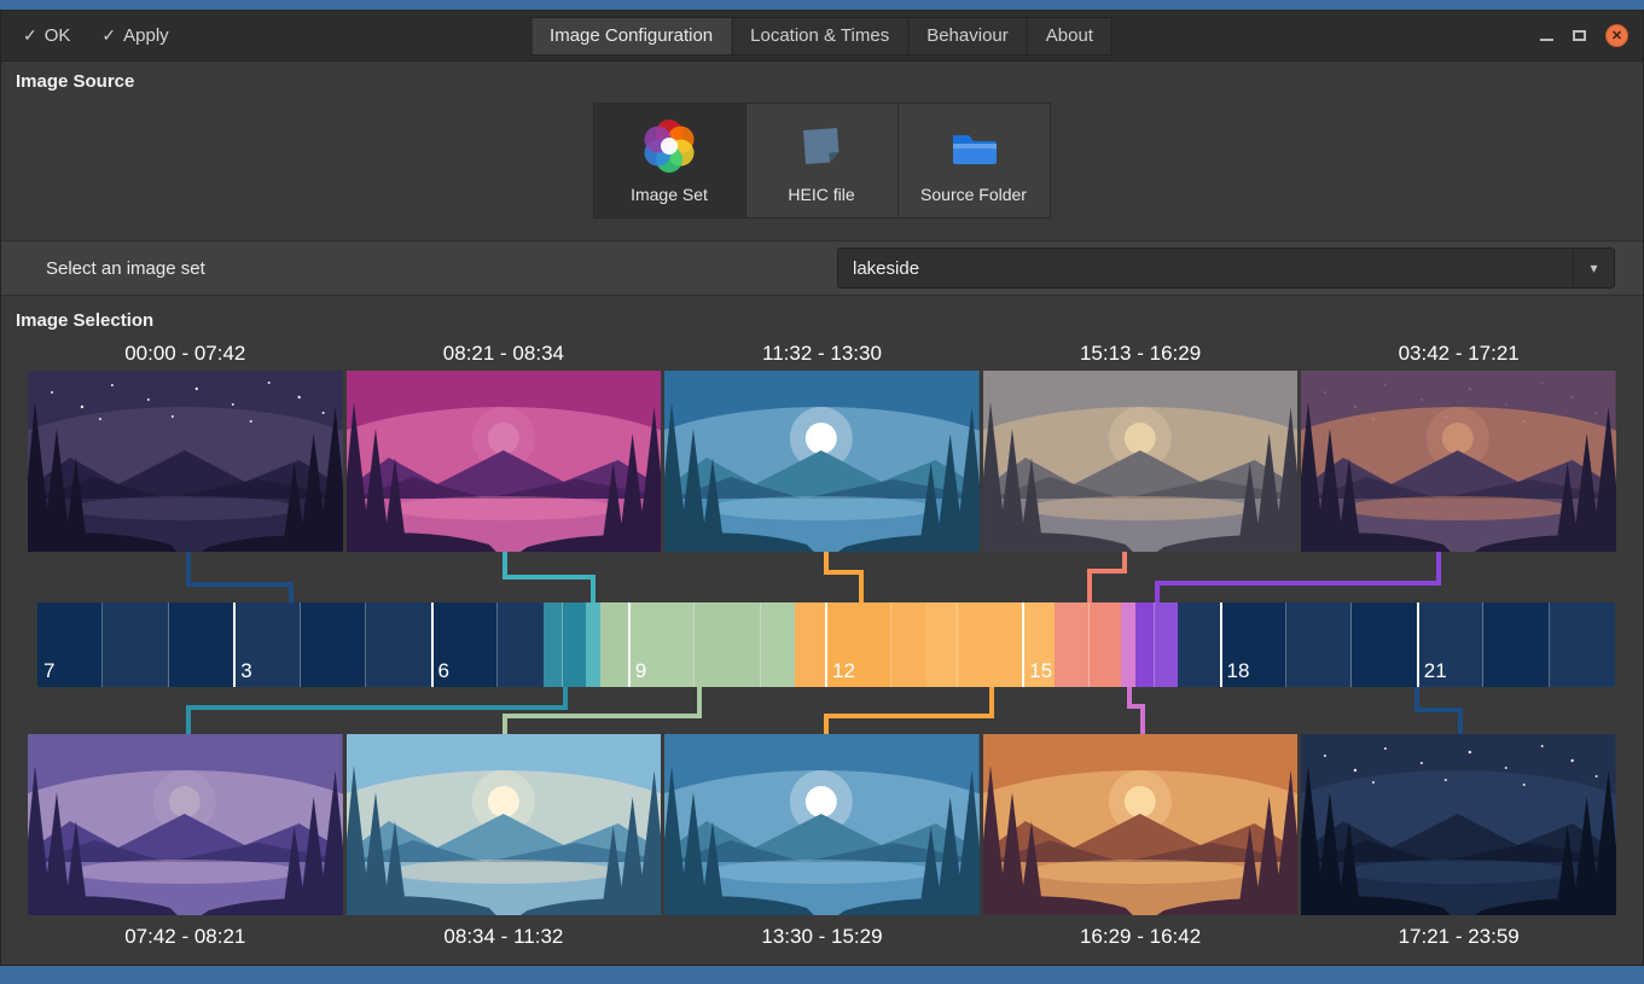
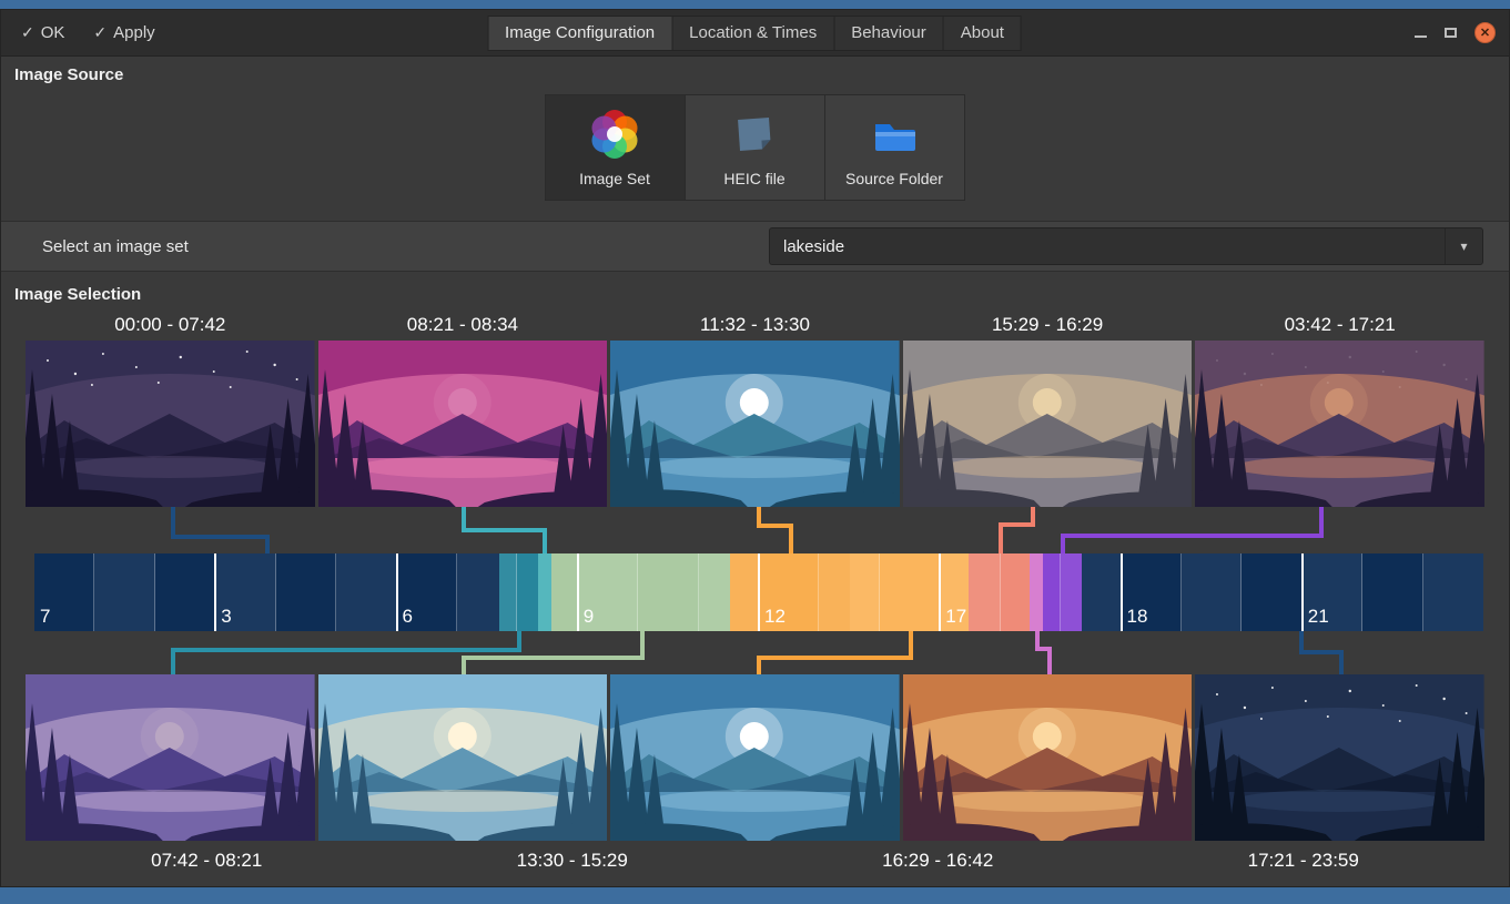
  ✓
  OK
  ✓
  Apply
  Image Configuration
  Location & Times
  Behaviour
  About
  ✕
  Image Source
  Image Set
  HEIC file
  Source Folder
  Select an image set
  lakeside
  ▾
  Image Selection
  00:00 - 07:42
  08:21 - 08:34
  11:32 - 13:30
- 15:13 - 16:29
+ 15:29 - 16:29
  03:42 - 17:21
  7
  3
  6
  9
  12
- 15
+ 17
  18
  21
  07:42 - 08:21
- 08:34 - 11:32
  13:30 - 15:29
  16:29 - 16:42
  17:21 - 23:59
